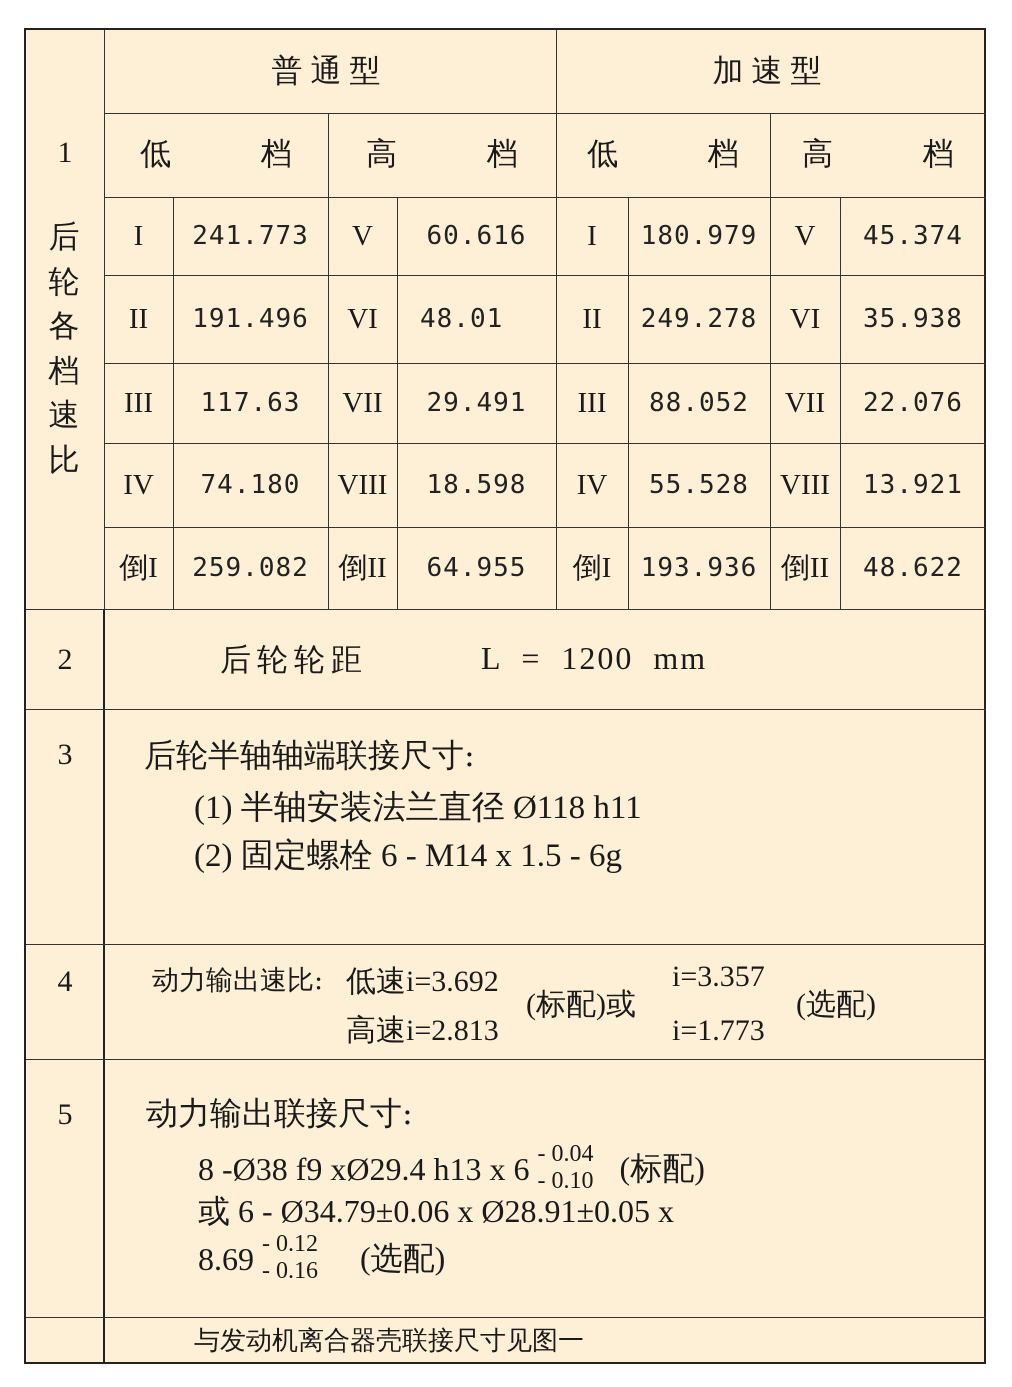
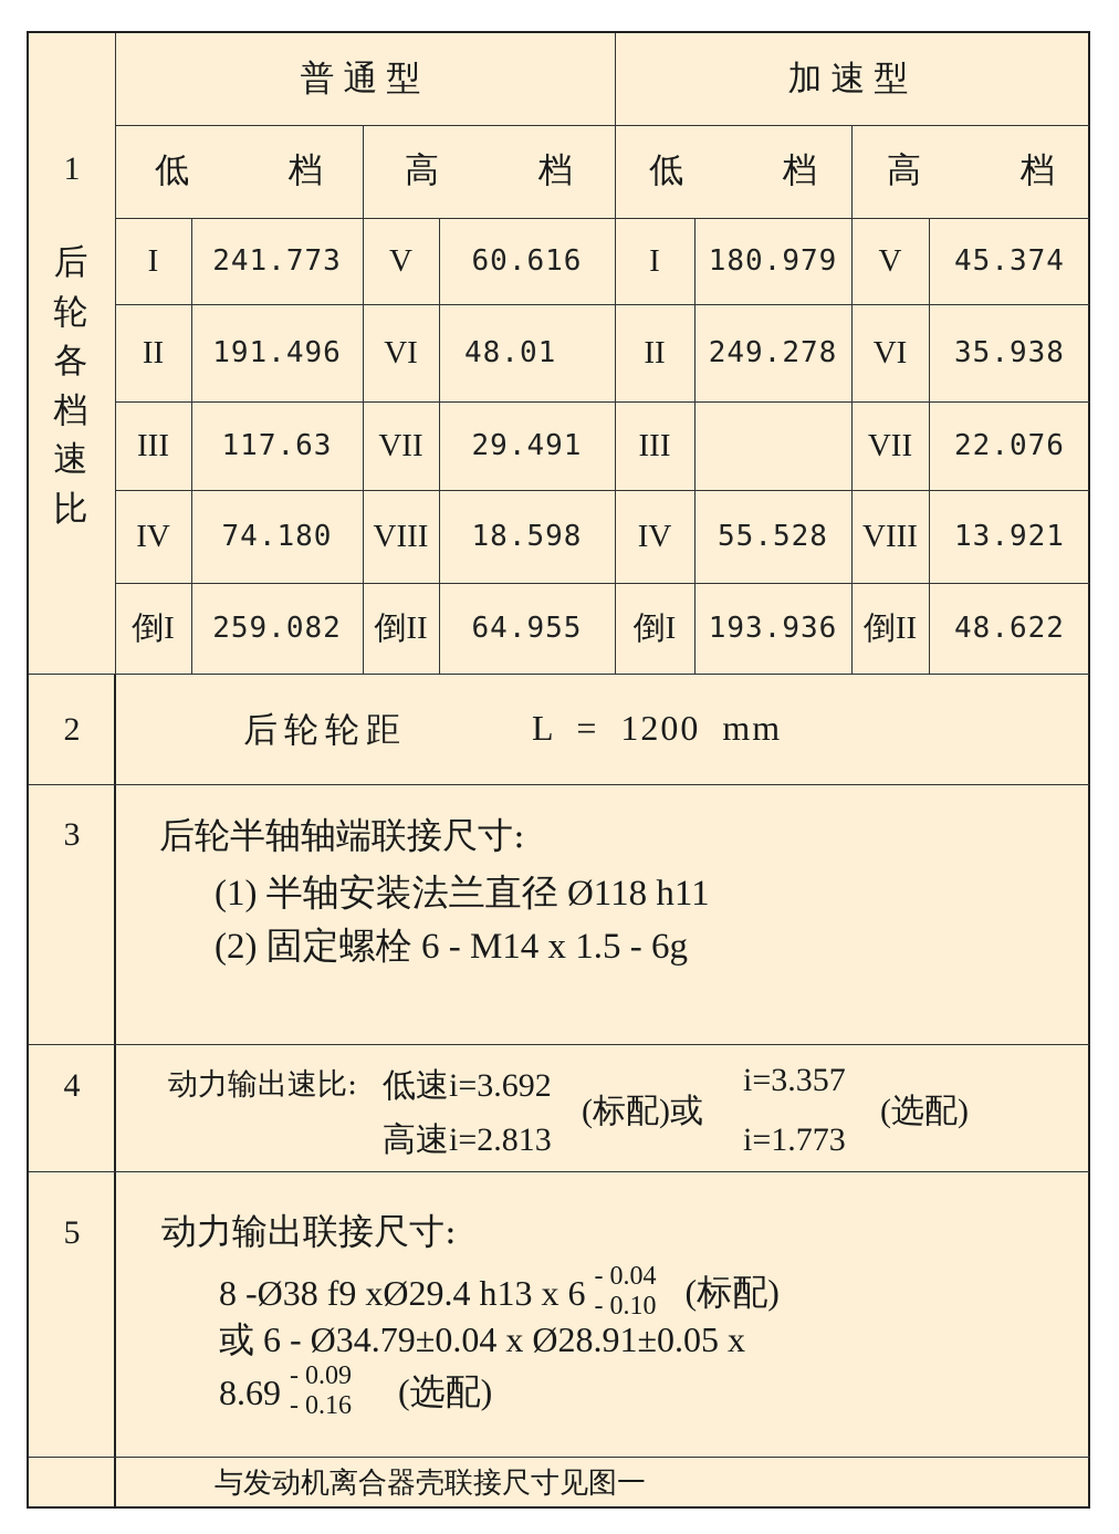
  1
  后
  轮
  各
  档
  速
  比
  普通型
  加速型
  低 档
  高 档
  低 档
  高 档
  I
  241.773
  V
  60.616
  II
  191.496
  VI
  48.01
  III
  117.63
  VII
  29.491
  IV
  74.180
  VIII
  18.598
  倒I
  259.082
  倒II
  64.955
  I
  180.979
  V
  45.374
  II
  249.278
  VI
  35.938
  III
- 88.052
  VII
  22.076
  IV
  55.528
  VIII
  13.921
  倒I
  193.936
  倒II
  48.622
  2
  后轮轮距
  L = 1200 mm
  3
  后轮半轴轴端联接尺寸:
  (1) 半轴安装法兰直径 Ø118 h11
  (2) 固定螺栓 6 - M14 x 1.5 - 6g
  4
  动力输出速比:
  低速i=3.692
  高速i=2.813
  (标配)或
  i=3.357
  i=1.773
  (选配)
  5
  动力输出联接尺寸:
  8 -Ø38 f9 xØ29.4 h13 x 6
  - 0.04
  - 0.10
  (标配)
- 或 6 - Ø34.79±0.06 x Ø28.91±0.05 x
+ 或 6 - Ø34.79±0.04 x Ø28.91±0.05 x
  8.69
- - 0.12
+ - 0.09
  - 0.16
  (选配)
  与发动机离合器壳联接尺寸见图一
